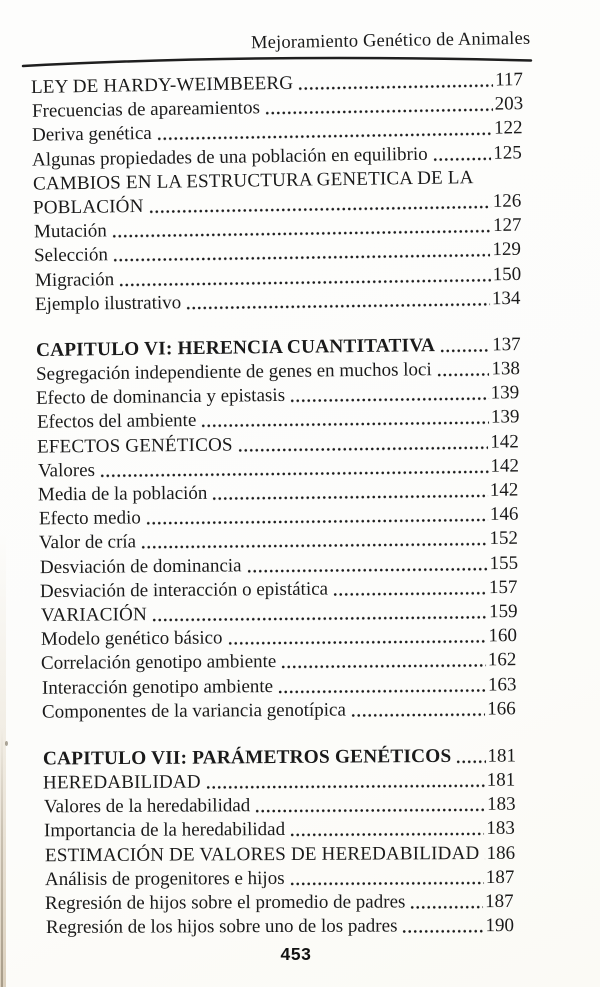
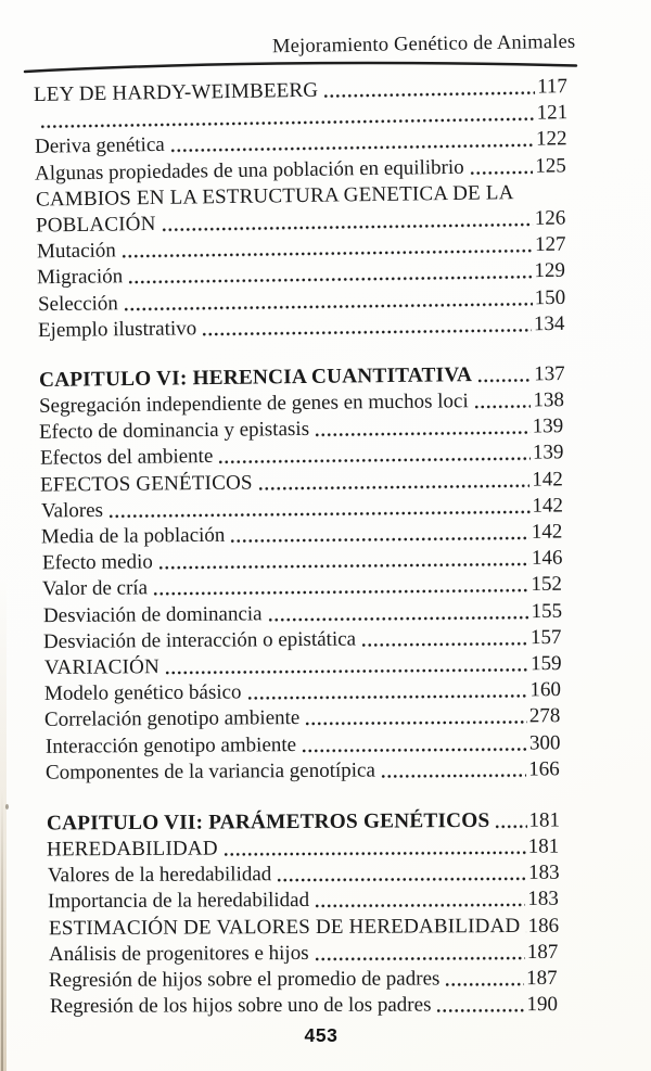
  Mejoramiento Genético de Animales
  LEY DE HARDY-WEIMBEERG
  117
- Frecuencias de apareamientos
- 203
+ 121
  Deriva genética
  122
  Algunas propiedades de una población en equilibrio
  125
  CAMBIOS EN LA ESTRUCTURA GENETICA DE LA
  POBLACIÓN
  126
  Mutación
  127
- Selección
+ Migración
  129
- Migración
+ Selección
  150
  Ejemplo ilustrativo
  134
  CAPITULO VI: HERENCIA CUANTITATIVA
  137
  Segregación independiente de genes en muchos loci
  138
  Efecto de dominancia y epistasis
  139
  Efectos del ambiente
  139
  EFECTOS GENÉTICOS
  142
  Valores
  142
  Media de la población
  142
  Efecto medio
  146
  Valor de cría
  152
  Desviación de dominancia
  155
  Desviación de interacción o epistática
  157
  VARIACIÓN
  159
  Modelo genético básico
  160
  Correlación genotipo ambiente
- 162
+ 278
  Interacción genotipo ambiente
- 163
+ 300
  Componentes de la variancia genotípica
  166
  CAPITULO VII: PARÁMETROS GENÉTICOS
  181
  HEREDABILIDAD
  181
  Valores de la heredabilidad
  183
  Importancia de la heredabilidad
  183
  ESTIMACIÓN DE VALORES DE HEREDABILIDAD
  186
  Análisis de progenitores e hijos
  187
  Regresión de hijos sobre el promedio de padres
  187
  Regresión de los hijos sobre uno de los padres
  190
  453
